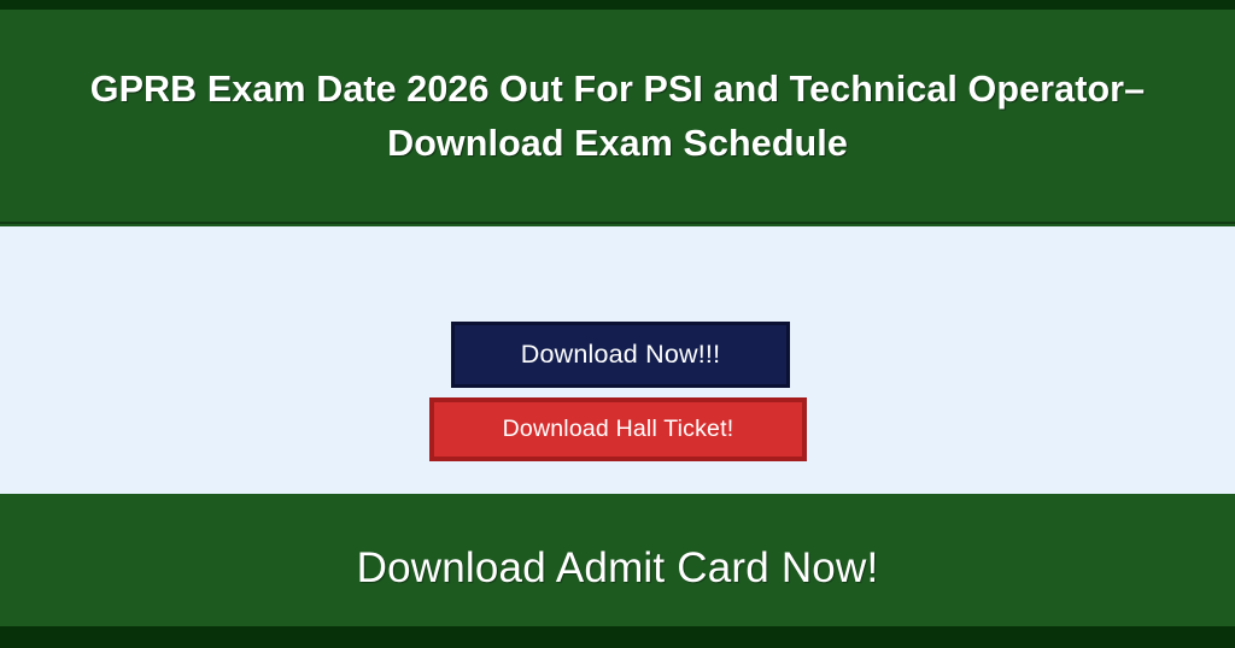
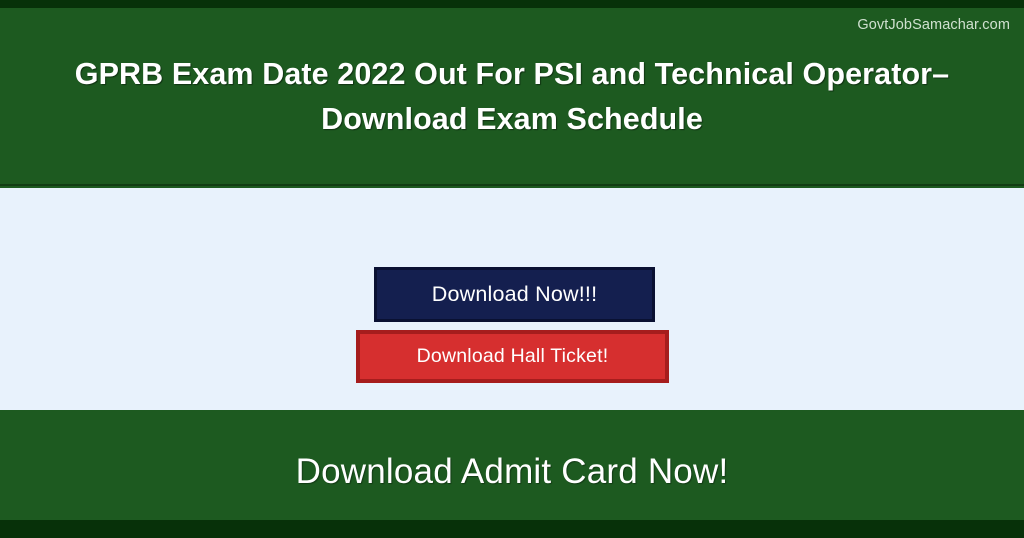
+ GovtJobSamachar.com
- GPRB Exam Date 2026 Out For PSI and Technical Operator– Download Exam Schedule
+ GPRB Exam Date 2022 Out For PSI and Technical Operator– Download Exam Schedule
  Download Now!!!
  Download Hall Ticket!
  Download Admit Card Now!
